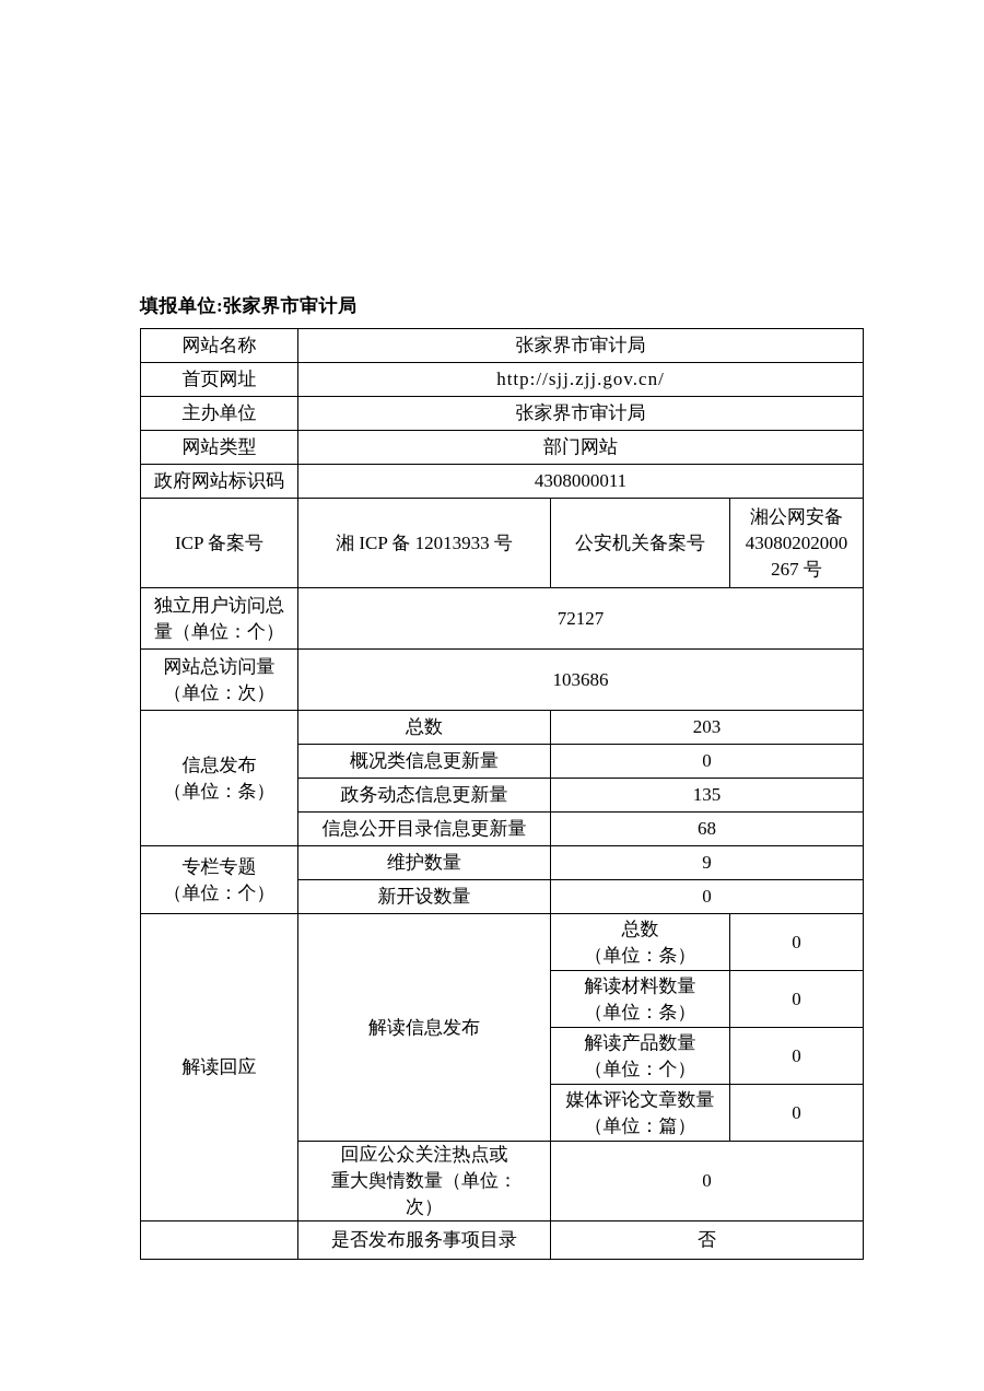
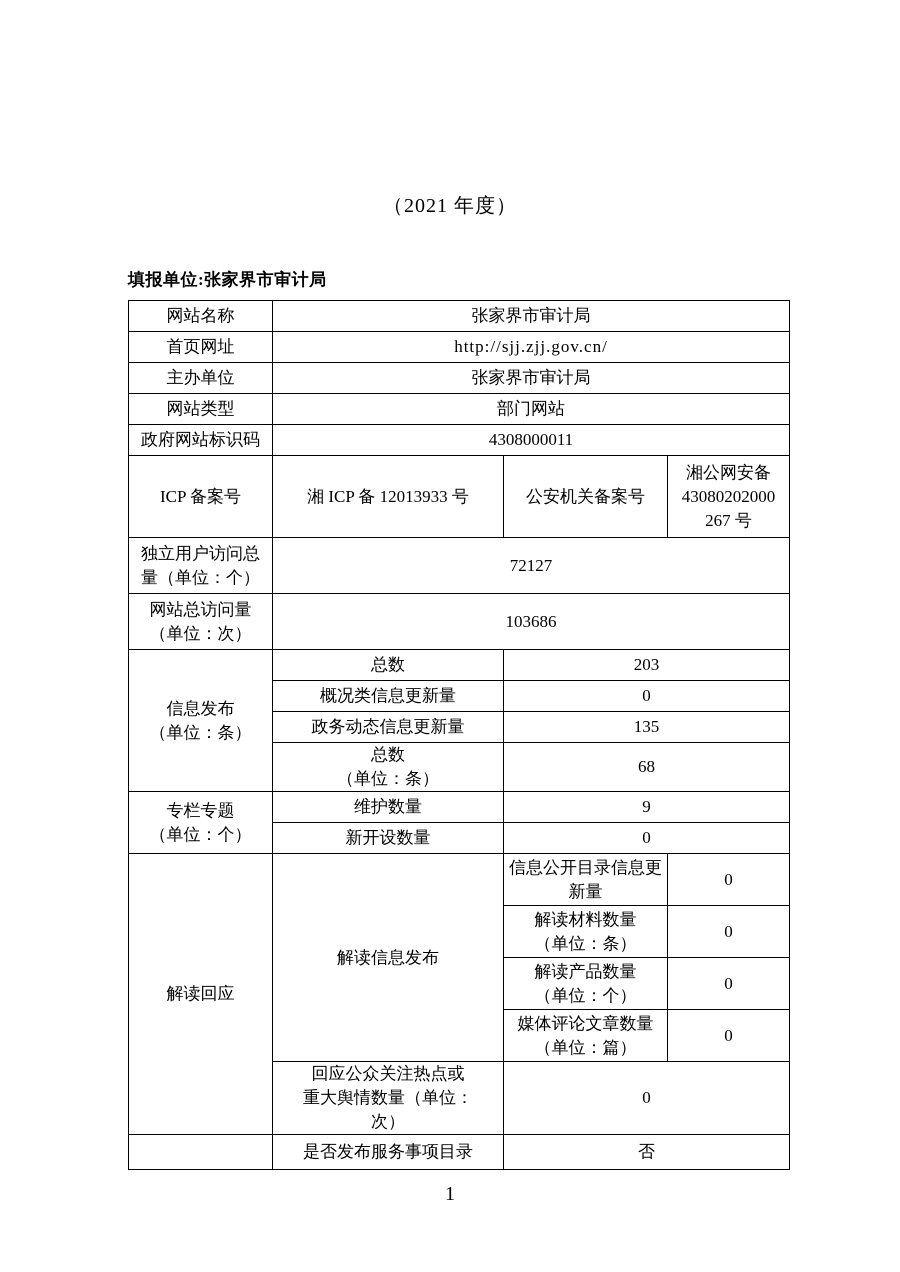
+ （2021 年度）
  填报单位:张家界市审计局
  网站名称	张家界市审计局
  首页网址	http://sjj.zjj.gov.cn/
  主办单位	张家界市审计局
  网站类型	部门网站
  政府网站标识码	4308000011
  ICP 备案号	湘 ICP 备 12013933 号	公安机关备案号	湘公网安备 43080202000 267 号
  独立用户访问总 量（单位：个）	72127
  网站总访问量 （单位：次）	103686
  信息发布 （单位：条）	总数	203
  概况类信息更新量	0
  政务动态信息更新量	135
- 信息公开目录信息更新量	68
+ 总数 （单位：条）	68
  专栏专题 （单位：个）	维护数量	9
  新开设数量	0
- 解读回应	解读信息发布	总数 （单位：条）	0
+ 解读回应	解读信息发布	信息公开目录信息更新量	0
  解读材料数量 （单位：条）	0
  解读产品数量 （单位：个）	0
  媒体评论文章数量 （单位：篇）	0
  回应公众关注热点或 重大舆情数量（单位： 次）	0
  	是否发布服务事项目录	否
+ 1
